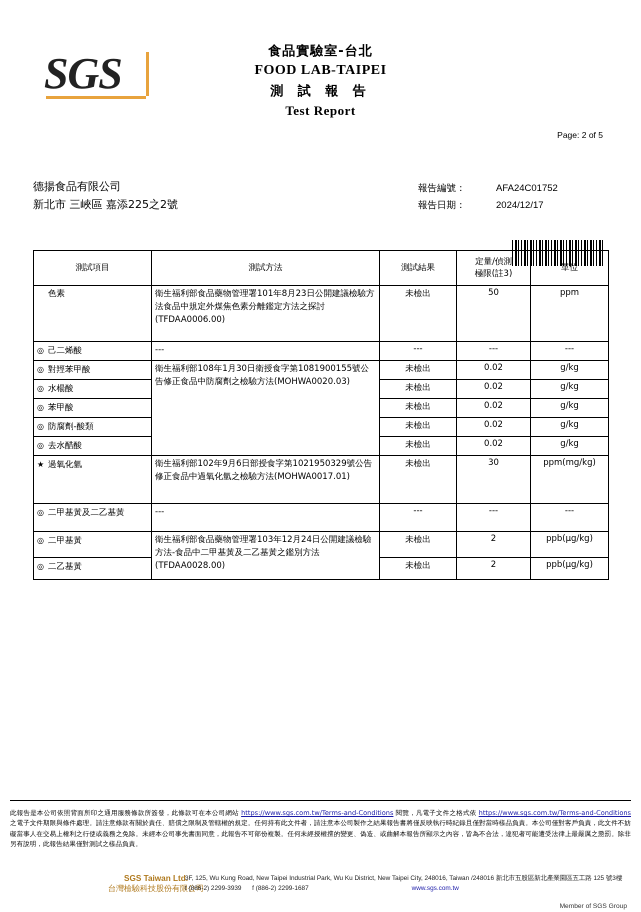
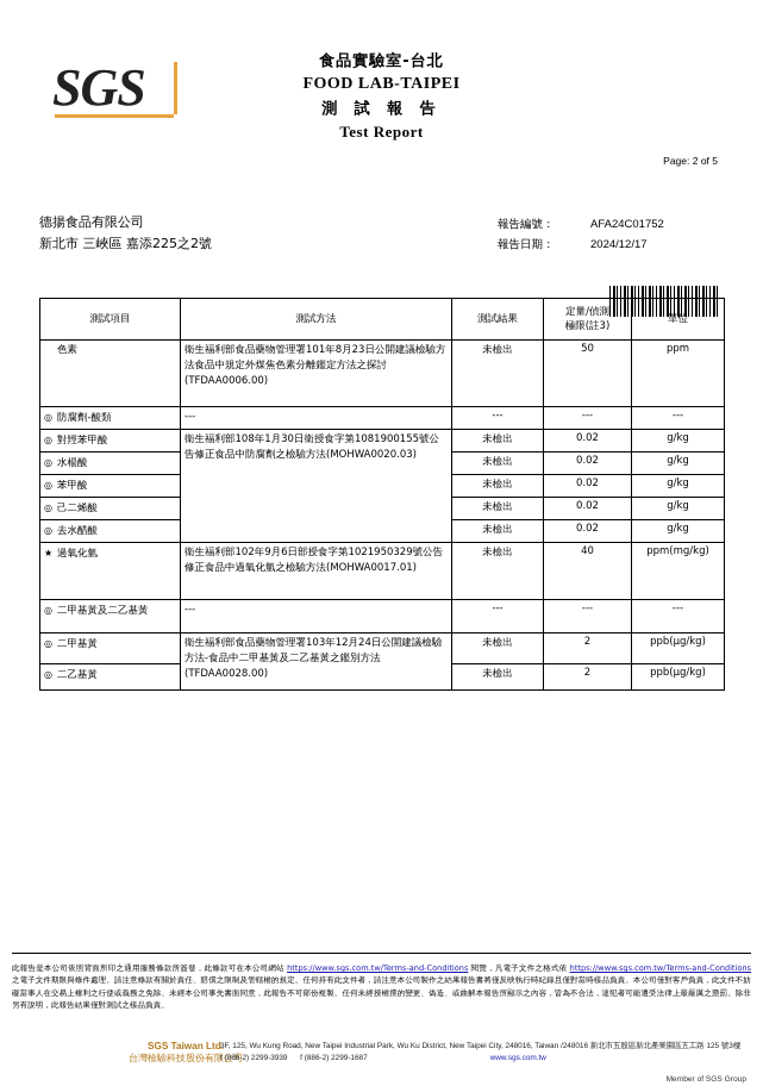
  SGS
  食品實驗室-台北
  FOOD LAB-TAIPEI
  測 試 報 告
  Test Report
  Page: 2 of 5
  德揚食品有限公司
  新北市 三峽區 嘉添225之2號
  報告編號：
  AFA24C01752
  報告日期：
  2024/12/17
  測試項目	測試方法	測試結果	定量/偵測 極限(註3)	單位
  色素	衛生福利部食品藥物管理署101年8月23日公開建議檢驗方法食品中規定外煤焦色素分離鑑定方法之探討(TFDAA0006.00)	未檢出	50	ppm
- ◎ 己二烯酸	---	---	---	---
+ ◎ 防腐劑-酸類	---	---	---	---
  ◎ 對羥苯甲酸	衛生福利部108年1月30日衛授食字第1081900155號公告修正食品中防腐劑之檢驗方法(MOHWA0020.03)	未檢出	0.02	g/kg
  ◎ 水楊酸	未檢出	0.02	g/kg
  ◎ 苯甲酸	未檢出	0.02	g/kg
- ◎ 防腐劑-酸類	未檢出	0.02	g/kg
+ ◎ 己二烯酸	未檢出	0.02	g/kg
  ◎ 去水醋酸	未檢出	0.02	g/kg
- ★ 過氧化氫	衛生福利部102年9月6日部授食字第1021950329號公告修正食品中過氧化氫之檢驗方法(MOHWA0017.01)	未檢出	30	ppm(mg/kg)
+ ★ 過氧化氫	衛生福利部102年9月6日部授食字第1021950329號公告修正食品中過氧化氫之檢驗方法(MOHWA0017.01)	未檢出	40	ppm(mg/kg)
  ◎ 二甲基黃及二乙基黃	---	---	---	---
  ◎ 二甲基黃	衛生福利部食品藥物管理署103年12月24日公開建議檢驗方法-食品中二甲基黃及二乙基黃之鑑別方法(TFDAA0028.00)	未檢出	2	ppb(μg/kg)
  ◎ 二乙基黃	未檢出	2	ppb(μg/kg)
  此報告是本公司依照背面所印之通用服務條款所簽發，此條款可在本公司網站 https://www.sgs.com.tw/Terms-and-Conditions 閱覽，凡電子文件之格式依 https://www.sgs.com.tw/Terms-and-Conditions 之電子文件期限與條件處理。請注意條款有關於責任、賠償之限制及管轄權的規定。任何持有此文件者，請注意本公司製作之結果報告書將僅反映執行時紀錄且僅對當時樣品負責。本公司僅對客戶負責，此文件不妨礙當事人在交易上權利之行使或義務之免除。未經本公司事先書面同意，此報告不可部份複製。任何未經授權擅的變更、偽造、或曲解本報告所顯示之內容，皆為不合法，違犯者可能遭受法律上最嚴厲之懲罰。除非另有說明，此報告結果僅對測試之樣品負責。
  SGS Taiwan Ltd.
  台灣檢驗科技股份有限公司
